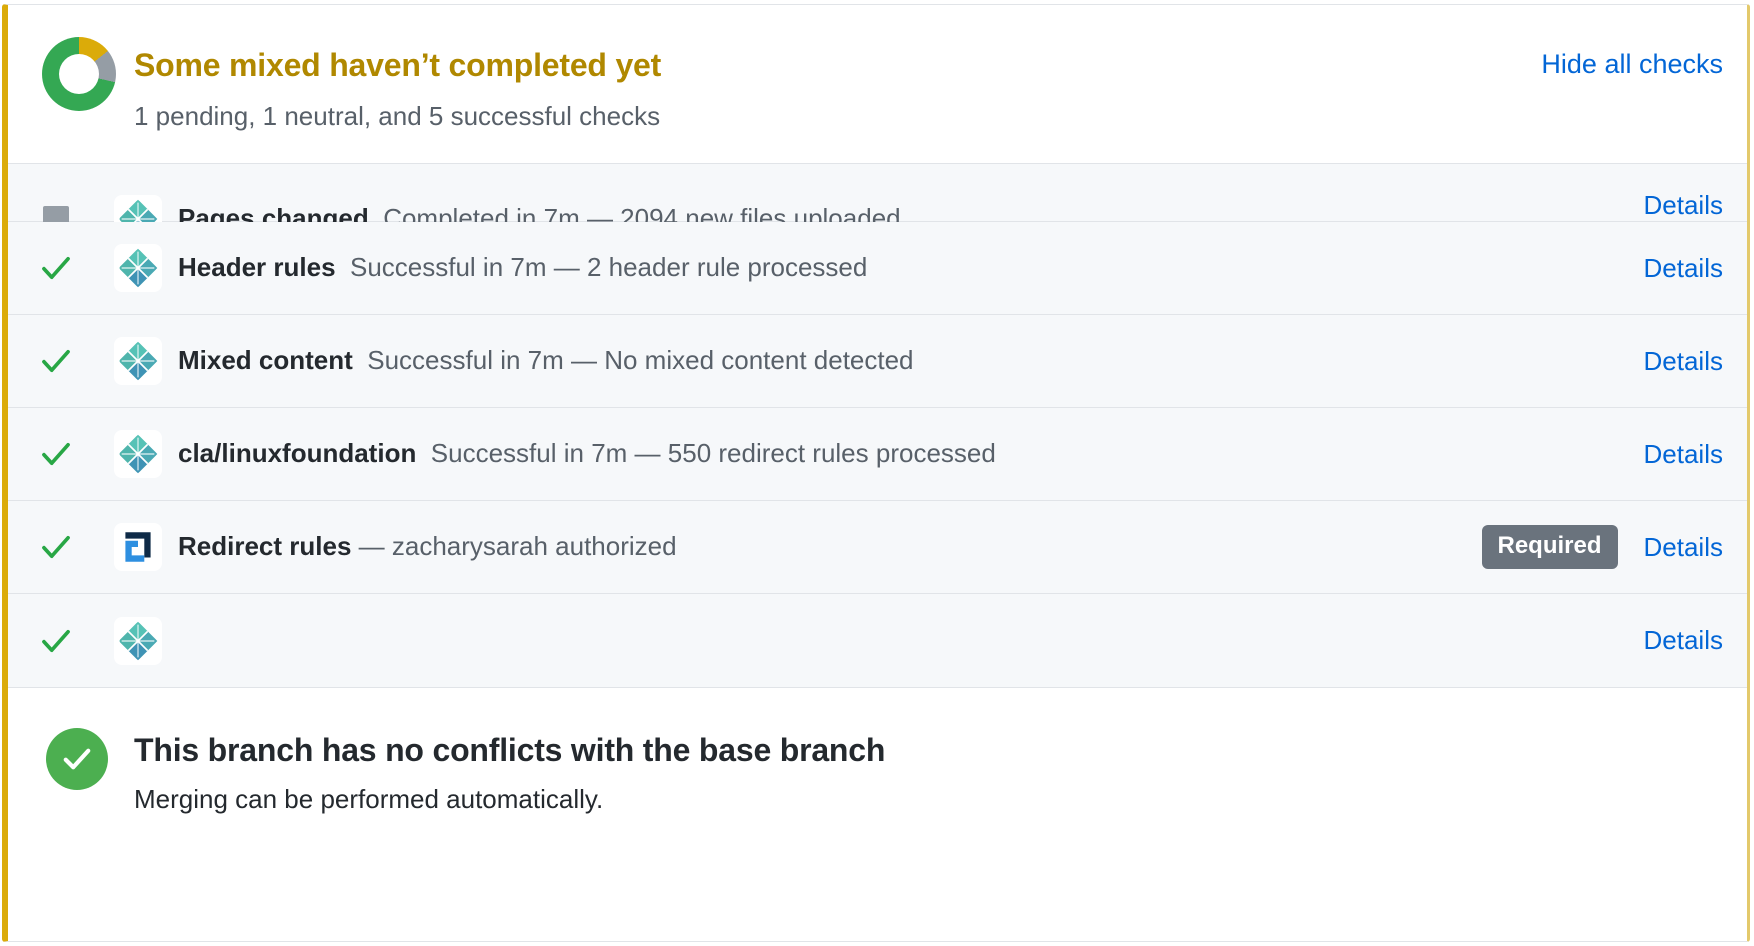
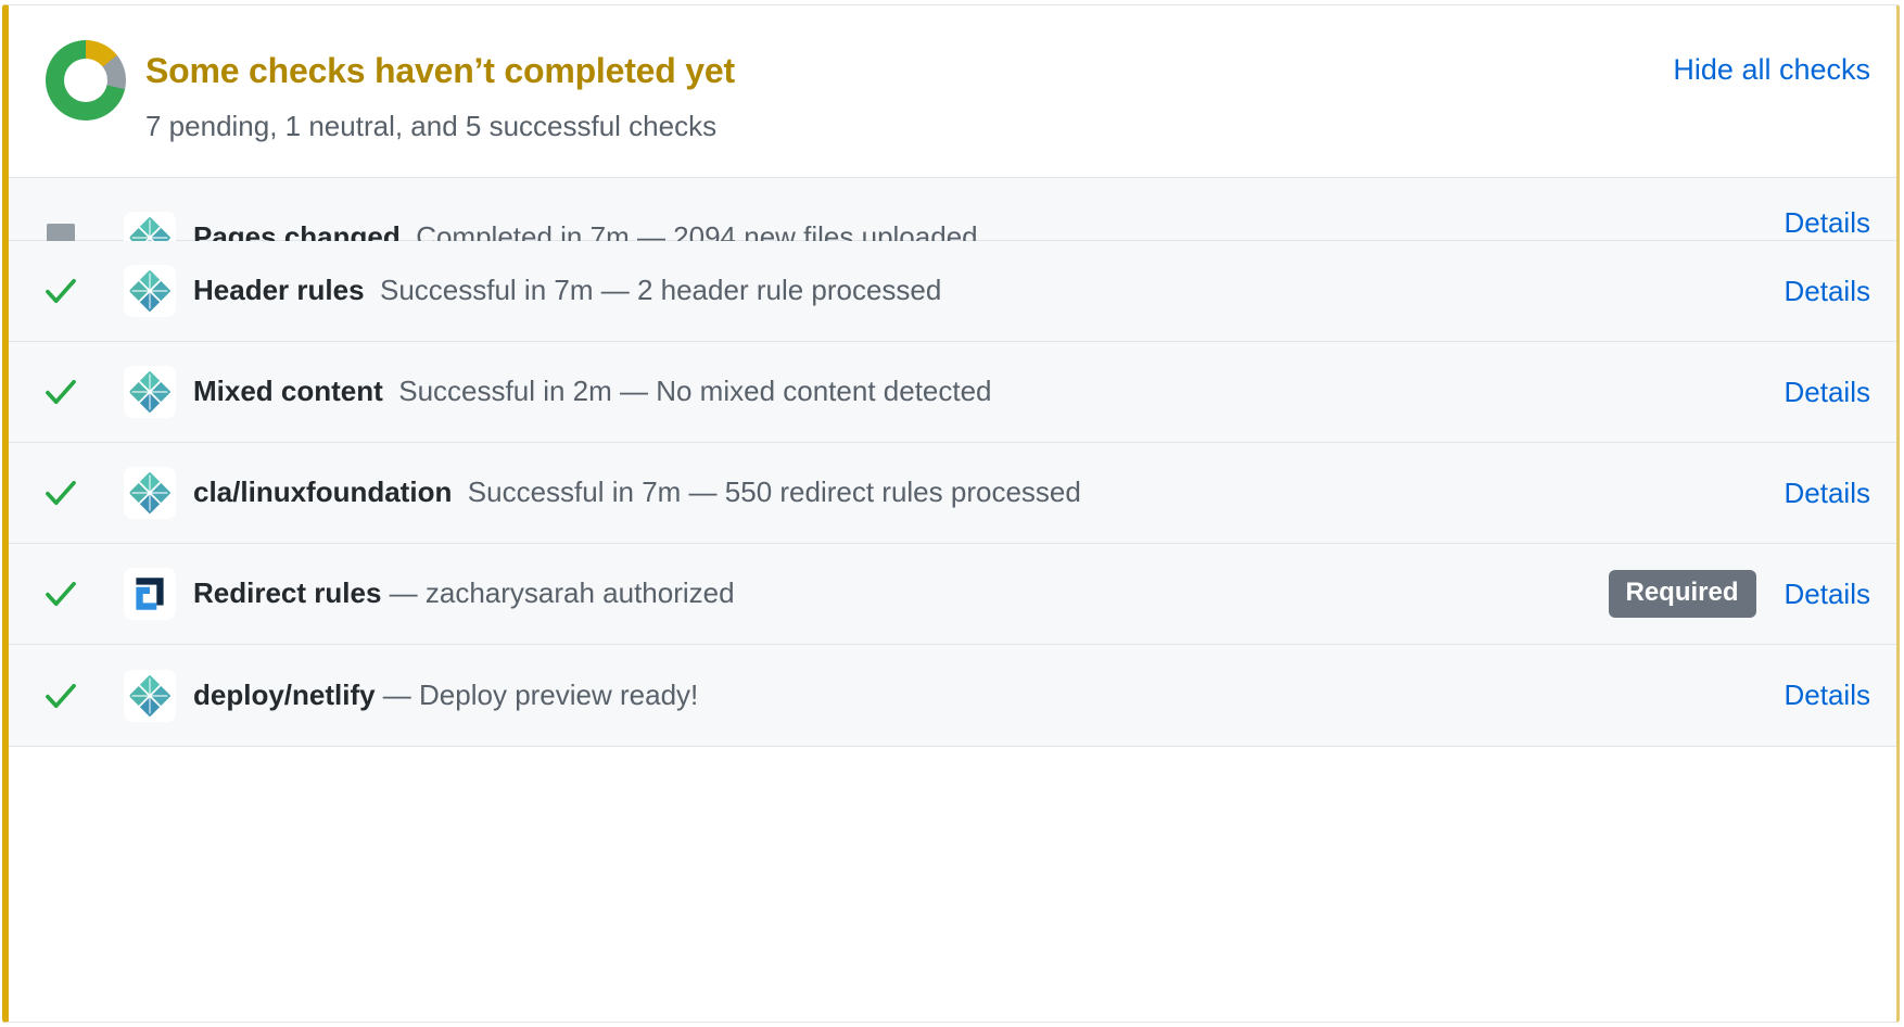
- Some mixed haven’t completed yet
+ Some checks haven’t completed yet
- 1 pending, 1 neutral, and 5 successful checks
+ 7 pending, 1 neutral, and 5 successful checks
  Hide all checks
  Pages changed Completed in 7m — 2094 new files uploaded
  Details
  Header rules Successful in 7m — 2 header rule processed
  Details
- Mixed content Successful in 7m — No mixed content detected
+ Mixed content Successful in 2m — No mixed content detected
  Details
  cla/linuxfoundation Successful in 7m — 550 redirect rules processed
  Details
  Redirect rules — zacharysarah authorized
  Required
  Details
+ deploy/netlify — Deploy preview ready!
  Details
- This branch has no conflicts with the base branch
- Merging can be performed automatically.
